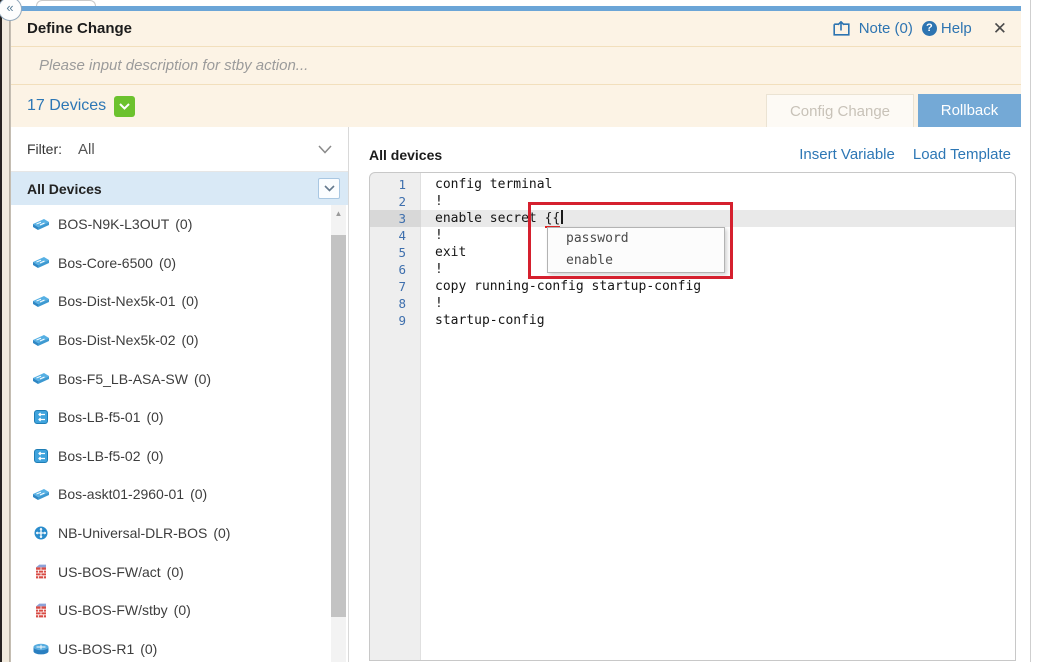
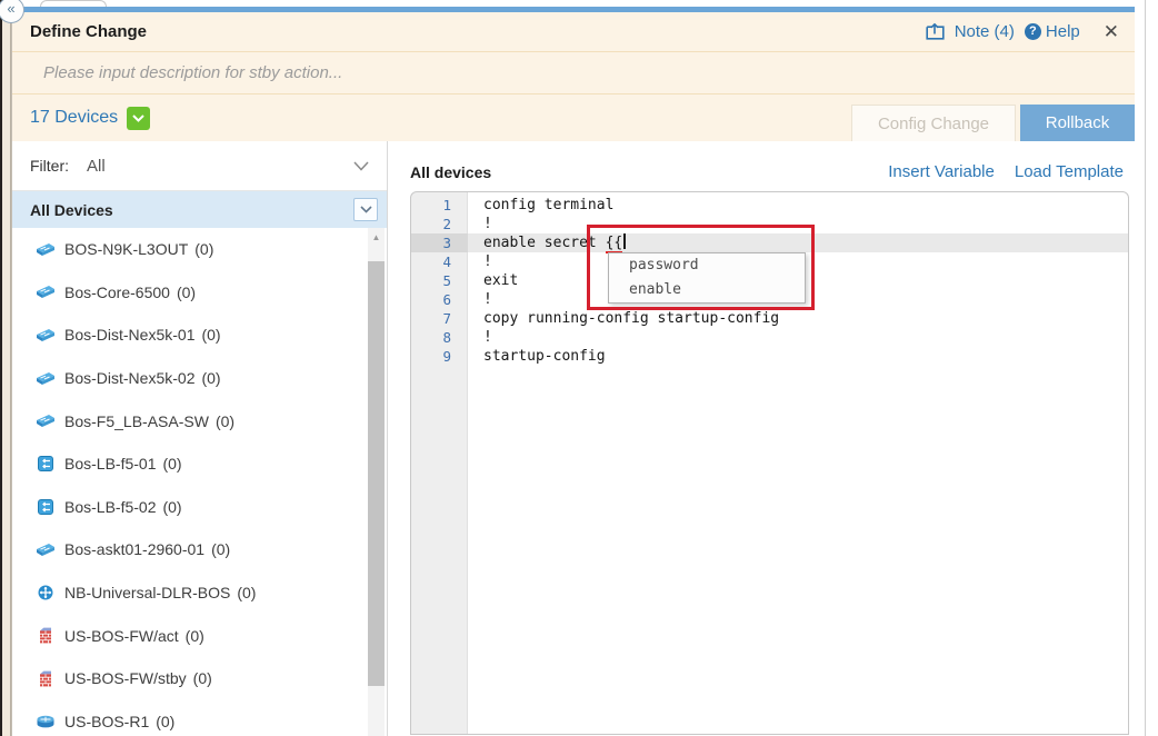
  «
  Define Change
- Note (0)
+ Note (4)
  ?
  Help
  ✕
  Please input description for stby action...
  17 Devices
  Config Change
  Rollback
  Filter:
  All
  All Devices
  BOS-N9K-L3OUT
  (0)
  Bos-Core-6500
  (0)
  Bos-Dist-Nex5k-01
  (0)
  Bos-Dist-Nex5k-02
  (0)
  Bos-F5_LB-ASA-SW
  (0)
  Bos-LB-f5-01
  (0)
  Bos-LB-f5-02
  (0)
  Bos-askt01-2960-01
  (0)
  NB-Universal-DLR-BOS
  (0)
  US-BOS-FW/act
  (0)
  US-BOS-FW/stby
  (0)
  US-BOS-R1
  (0)
  ▲
  All devices
  Insert Variable
  Load Template
  1
  config terminal
  2
  !
  3
  enable secret {{
  4
  !
  5
  exit
  6
  !
  7
  copy running-config startup-config
  8
  !
  9
  startup-config
  password
  enable
